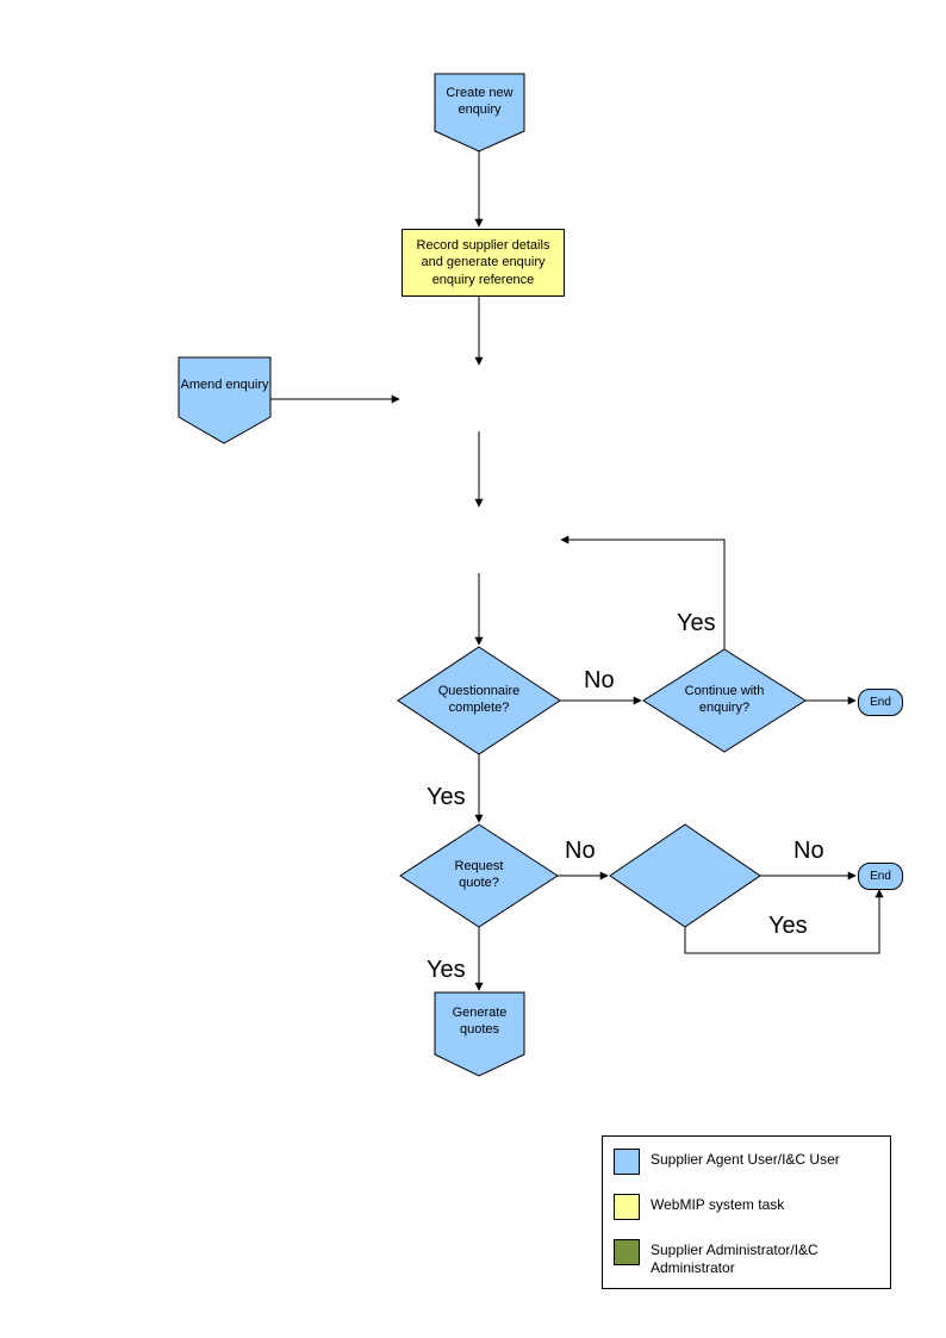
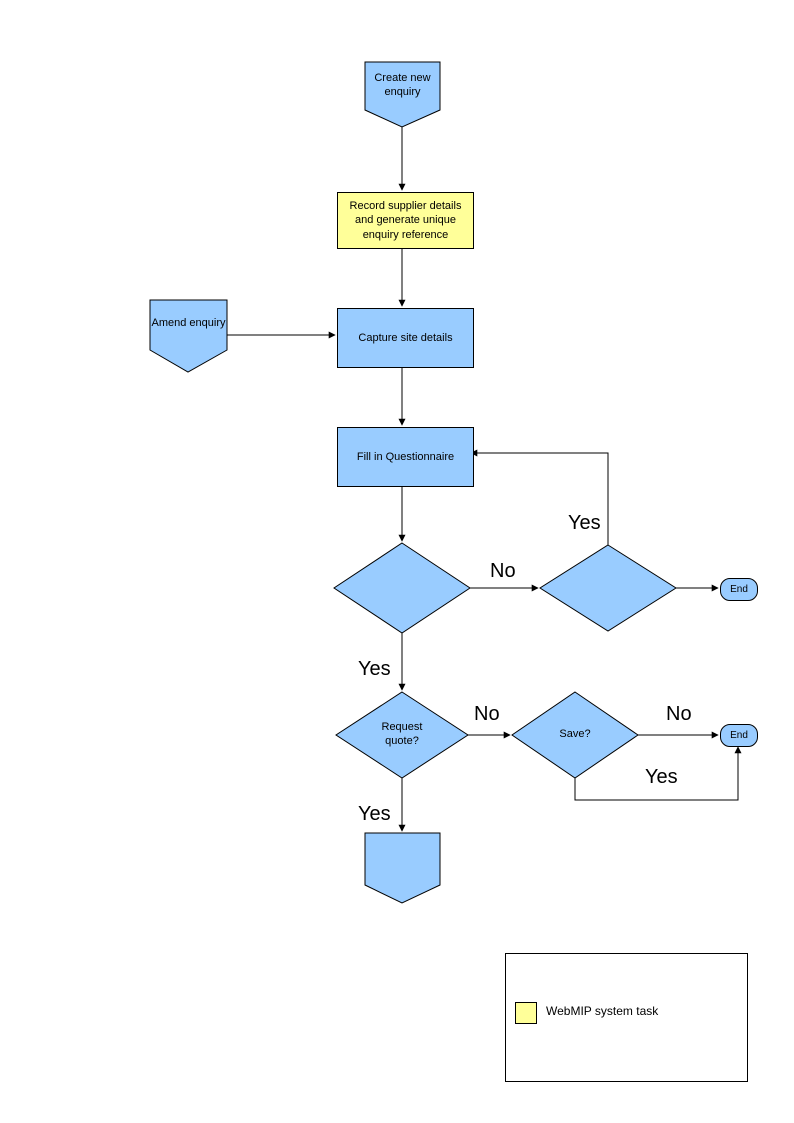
- Record supplier details and generate enquiry enquiry reference
+ Record supplier details and generate unique enquiry reference
+ Capture site details
+ Fill in Questionnaire
  Create new enquiry
  Amend enquiry
- Generate quotes
- Questionnaire complete?
- Continue with enquiry?
  Request quote?
+ Save?
  End
  End
  No
  Yes
  Yes
  No
  No
  Yes
  Yes
- Supplier Agent User/I&C User
  WebMIP system task
- Supplier Administrator/I&C Administrator
